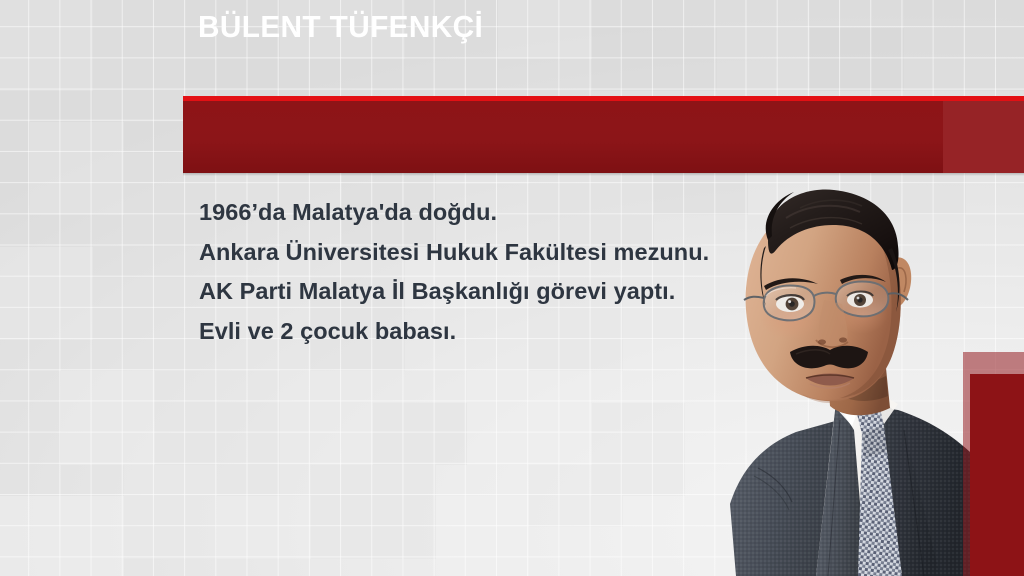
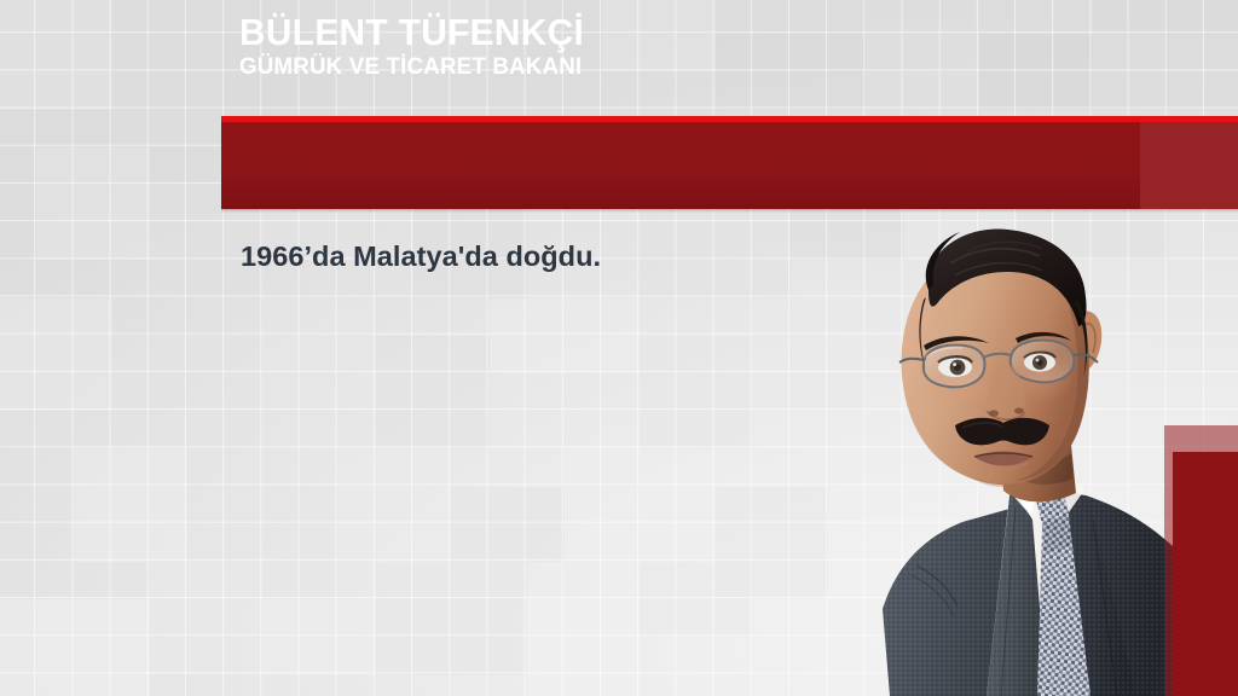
  BÜLENT TÜFENKÇİ
+ GÜMRÜK VE TİCARET BAKANI
  1966’da Malatya'da doğdu.
- Ankara Üniversitesi Hukuk Fakültesi mezunu.
- AK Parti Malatya İl Başkanlığı görevi yaptı.
- Evli ve 2 çocuk babası.
